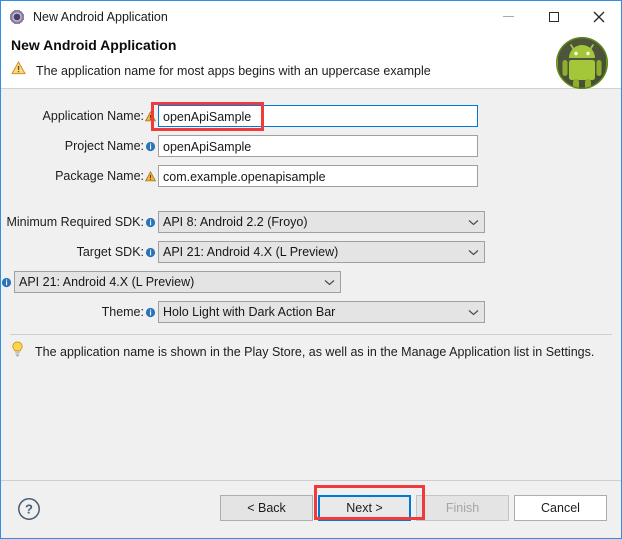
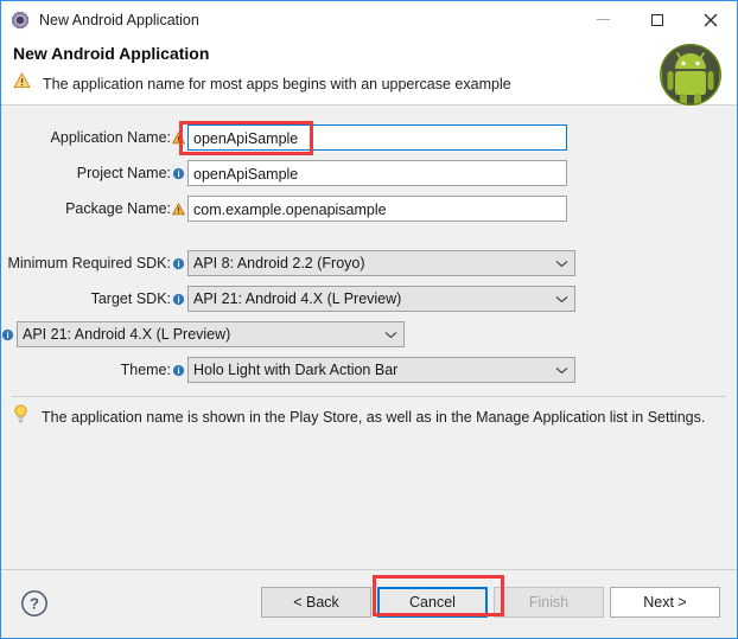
  New Android Application
  New Android Application
  The application name for most apps begins with an uppercase example
  Application Name:
  openApiSample
  Project Name:
  openApiSample
  Package Name:
  com.example.openapisample
  Minimum Required SDK:
  API 8: Android 2.2 (Froyo)
  Target SDK:
  API 21: Android 4.X (L Preview)
  API 21: Android 4.X (L Preview)
  Theme:
  Holo Light with Dark Action Bar
  The application name is shown in the Play Store, as well as in the Manage Application list in Settings.
  ?
  < Back
- Next >
+ Cancel
  Finish
- Cancel
+ Next >
